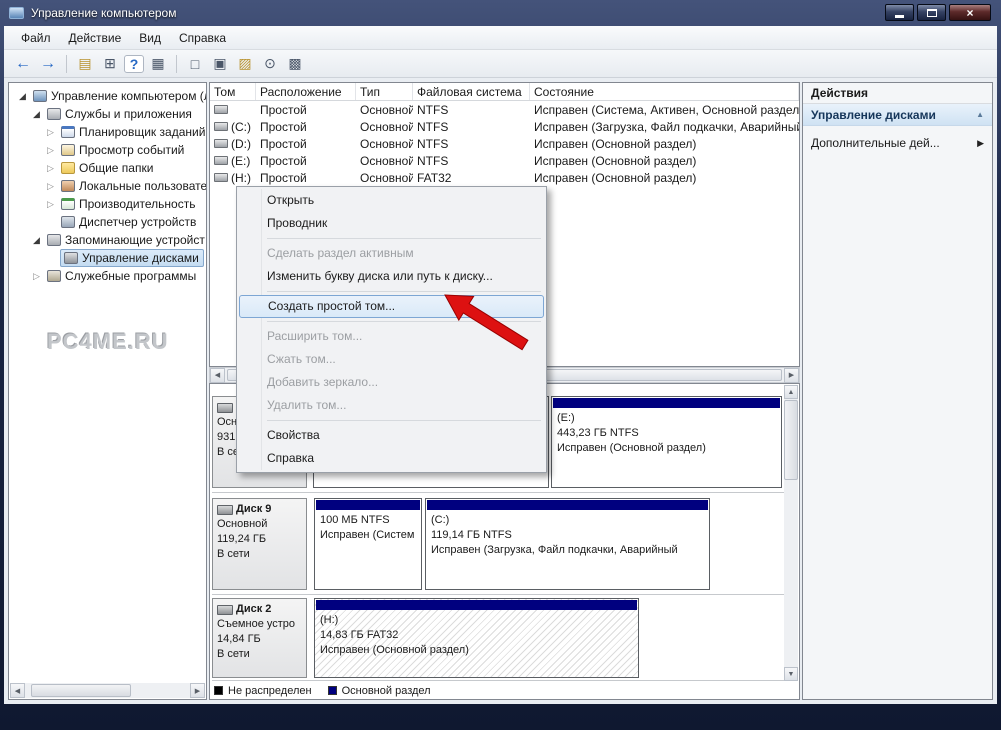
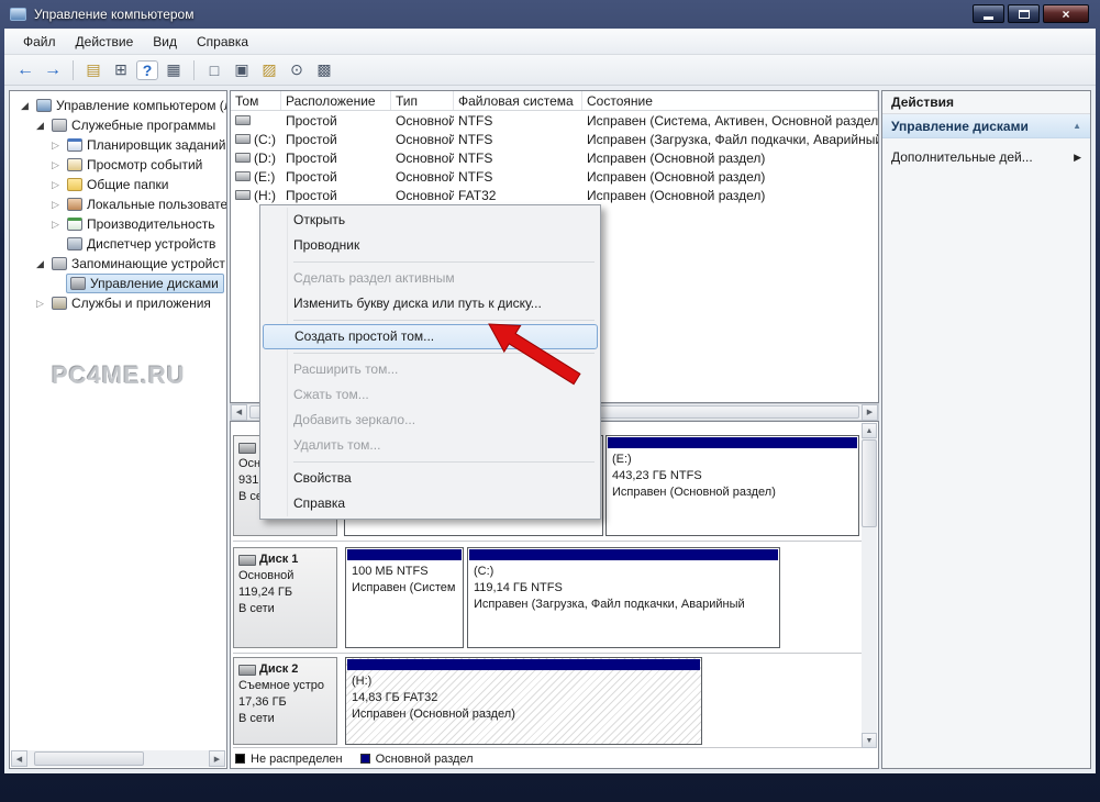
  Управление компьютером
  ×
  Файл
  Действие
  Вид
  Справка
  ←
  →
  ▤
  ⊞
  ?
  ▦
  □
  ▣
  ▨
  ⊙
  ▩
  Управление компьютером (
- Службы и приложения
+ Служебные программы
  Планировщик заданий
  Просмотр событий
  Общие папки
  Локальные пользовате
  Производительность
  Диспетчер устройств
  Запоминающие устройст
  Управление дисками
- Служебные программы
+ Службы и приложения
  PC4ME.RU
  Том
  Расположение
  Тип
  Файловая система
  Состояние
  Простой
  Основной
  NTFS
  Исправен (Система, Активен, Основной раздел
  (C:)
  Простой
  Основной
  NTFS
  Исправен (Загрузка, Файл подкачки, Аварийны
  (D:)
  Простой
  Основной
  NTFS
  Исправен (Основной раздел)
  (E:)
  Простой
  Основной
  NTFS
  Исправен (Основной раздел)
  (H:)
  Простой
  Основной
  FAT32
  Исправен (Основной раздел)
  (E:)
  443,23 ГБ NTFS
  Исправен (Основной раздел)
- Диск 9
+ Диск 1
  Основной
  119,24 ГБ
  В сети
  100 МБ NTFS
  Исправен (Систем
  (C:)
  119,14 ГБ NTFS
  Исправен (Загрузка, Файл подкачки, Аварийный
  Диск 2
  Съемное устро
- 14,84 ГБ
+ 17,36 ГБ
  В сети
  (H:)
  14,83 ГБ FAT32
  Исправен (Основной раздел)
  Не распределен
  Основной раздел
  Действия
  Управление дисками
  ▲
  Дополнительные дей...
  ▶
  Открыть
  Проводник
  Сделать раздел активным
  Изменить букву диска или путь к диску...
  Создать простой том...
  Расширить том...
  Сжать том...
  Добавить зеркало...
  Удалить том...
  Свойства
  Справка
